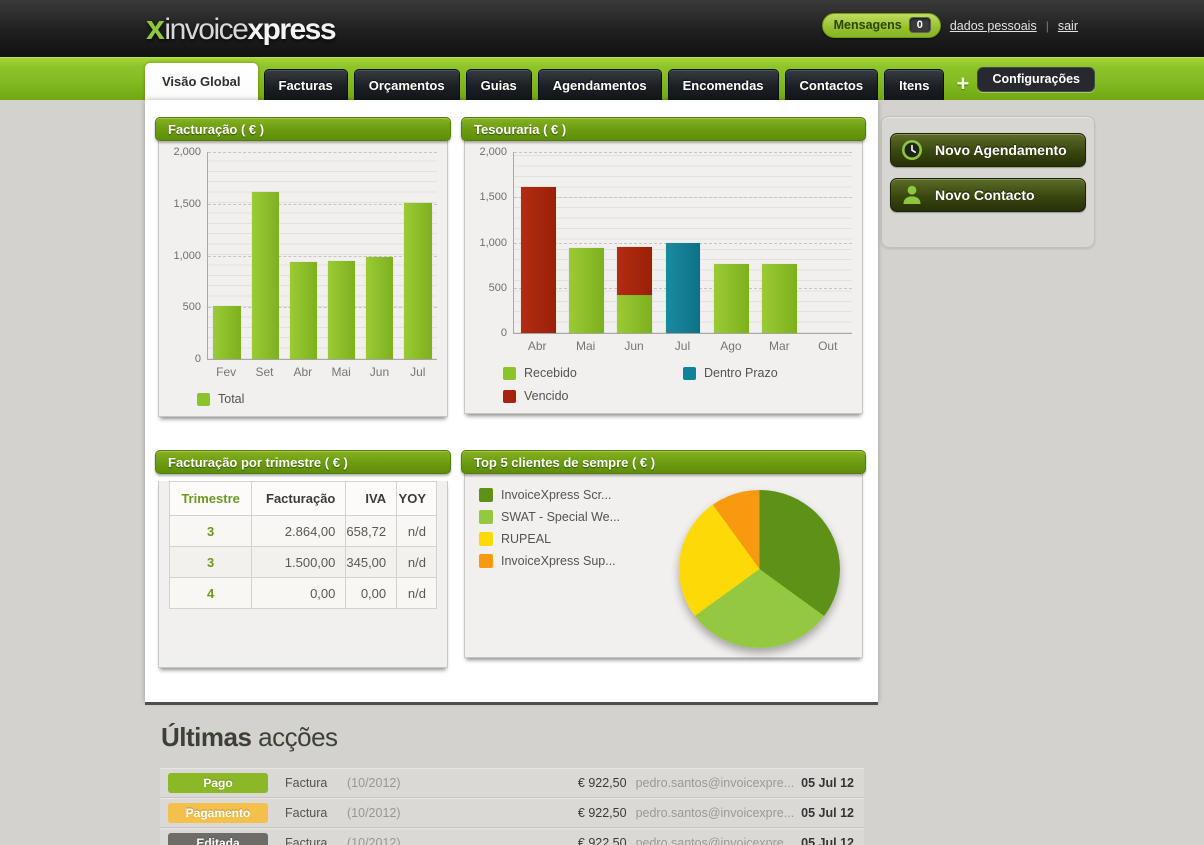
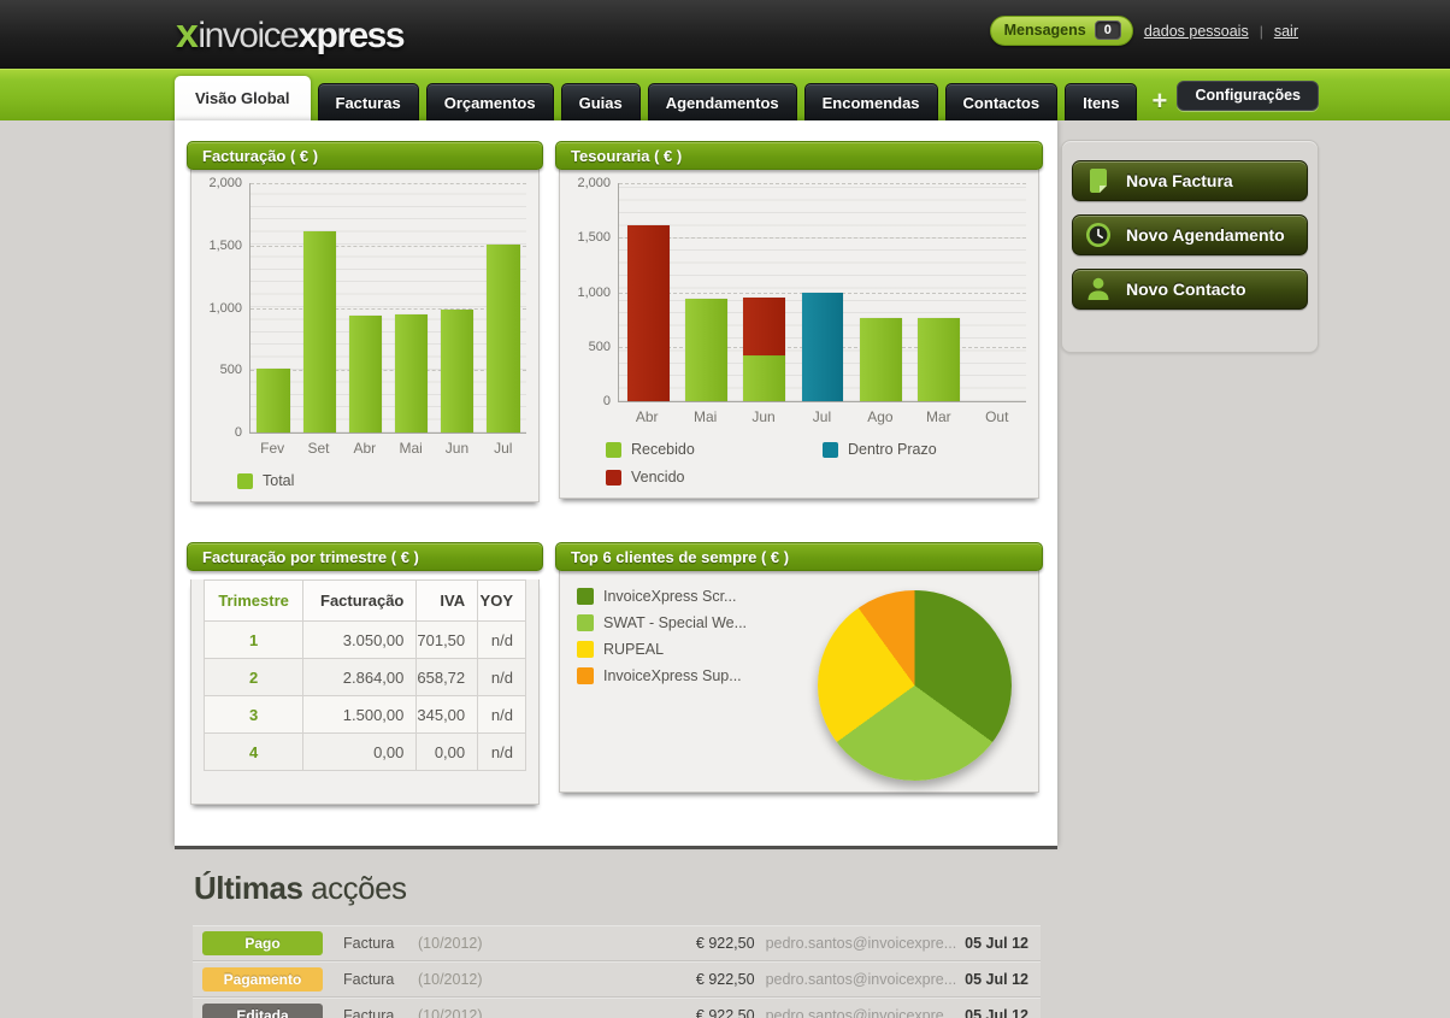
  xinvoicexpress
  Mensagens
  0
  dados pessoais
  |
  sair
  Visão Global
  Facturas
  Orçamentos
  Guias
  Agendamentos
  Encomendas
  Contactos
  Itens
  +
  Configurações
  Facturação ( € )
  0
  500
  1,000
  1,500
  2,000
  Fev
  Set
  Abr
  Mai
  Jun
  Jul
  Total
  Tesouraria ( € )
  0
  500
  1,000
  1,500
  2,000
  Abr
  Mai
  Jun
  Jul
  Ago
  Mar
  Out
  Recebido
  Dentro Prazo
  Vencido
  Facturação por trimestre ( € )
  Trimestre	Facturação	IVA	YOY
+ 1	3.050,00	701,50	n/d
- 3	2.864,00	658,72	n/d
+ 2	2.864,00	658,72	n/d
  3	1.500,00	345,00	n/d
  4	0,00	0,00	n/d
- Top 5 clientes de sempre ( € )
+ Top 6 clientes de sempre ( € )
  InvoiceXpress Scr...
  SWAT - Special We...
  RUPEAL
  InvoiceXpress Sup...
+ Nova Factura
  Novo Agendamento
  Novo Contacto
  Últimas acções
  Pago
  Factura
  (10/2012)
  € 922,50
  pedro.santos@invoicexpre...
  05 Jul 12
  Pagamento
  Factura
  (10/2012)
  € 922,50
  pedro.santos@invoicexpre...
  05 Jul 12
  Editada
  Factura
  (10/2012)
  € 922,50
  pedro.santos@invoicexpre...
  05 Jul 12
